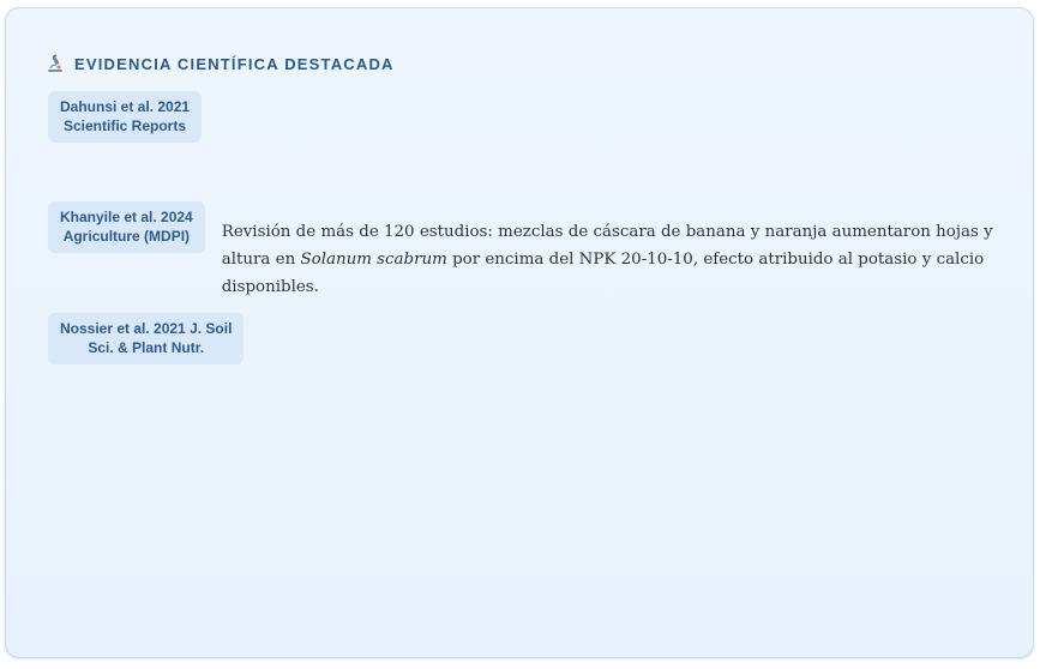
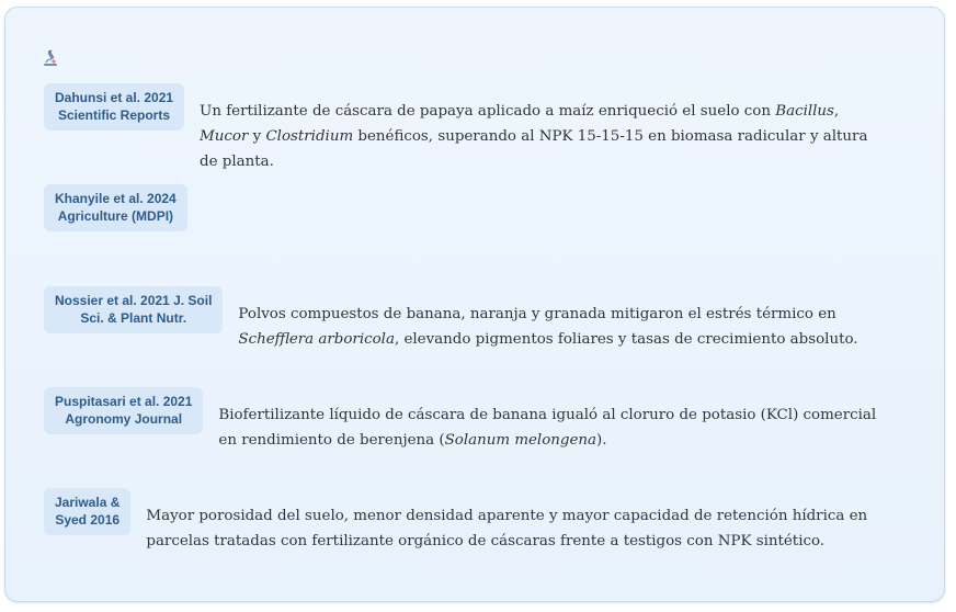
- EVIDENCIA CIENTÍFICA DESTACADA
  Dahunsi et al. 2021
  Scientific Reports
+ Un fertilizante de cáscara de papaya aplicado a maíz enriqueció el suelo con Bacillus, Mucor y Clostridium benéficos, superando al NPK 15-15-15 en biomasa radicular y altura de planta.
  Khanyile et al. 2024
  Agriculture (MDPI)
- Revisión de más de 120 estudios: mezclas de cáscara de banana y naranja aumentaron hojas y altura en Solanum scabrum por encima del NPK 20-10-10, efecto atribuido al potasio y calcio disponibles.
  Nossier et al. 2021 J. Soil
  Sci. & Plant Nutr.
+ Polvos compuestos de banana, naranja y granada mitigaron el estrés térmico en Schefflera arboricola, elevando pigmentos foliares y tasas de crecimiento absoluto.
+ Puspitasari et al. 2021
+ Agronomy Journal
+ Biofertilizante líquido de cáscara de banana igualó al cloruro de potasio (KCl) comercial en rendimiento de berenjena (Solanum melongena).
+ Jariwala &
+ Syed 2016
+ Mayor porosidad del suelo, menor densidad aparente y mayor capacidad de retención hídrica en parcelas tratadas con fertilizante orgánico de cáscaras frente a testigos con NPK sintético.
